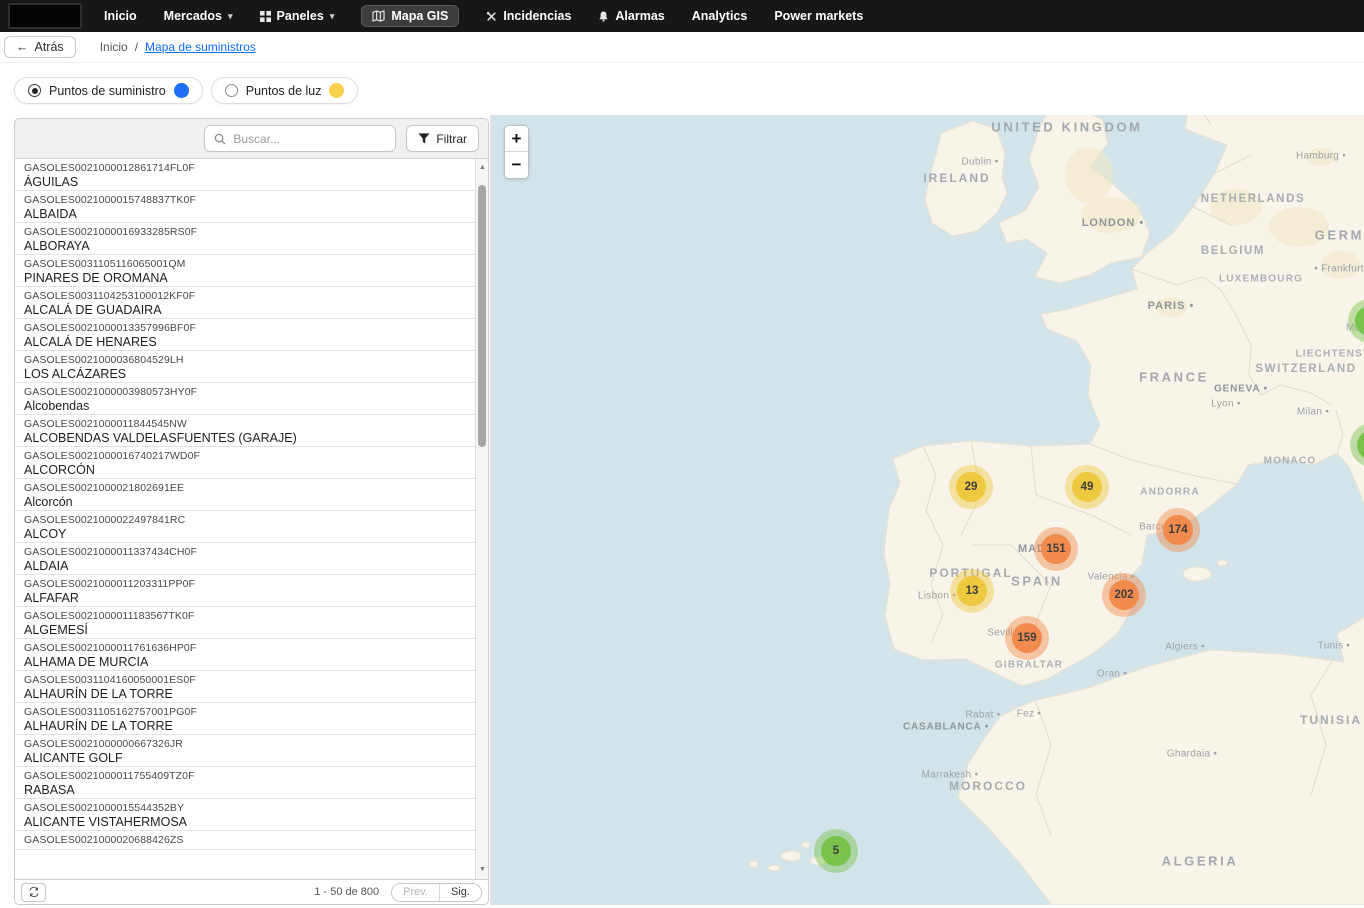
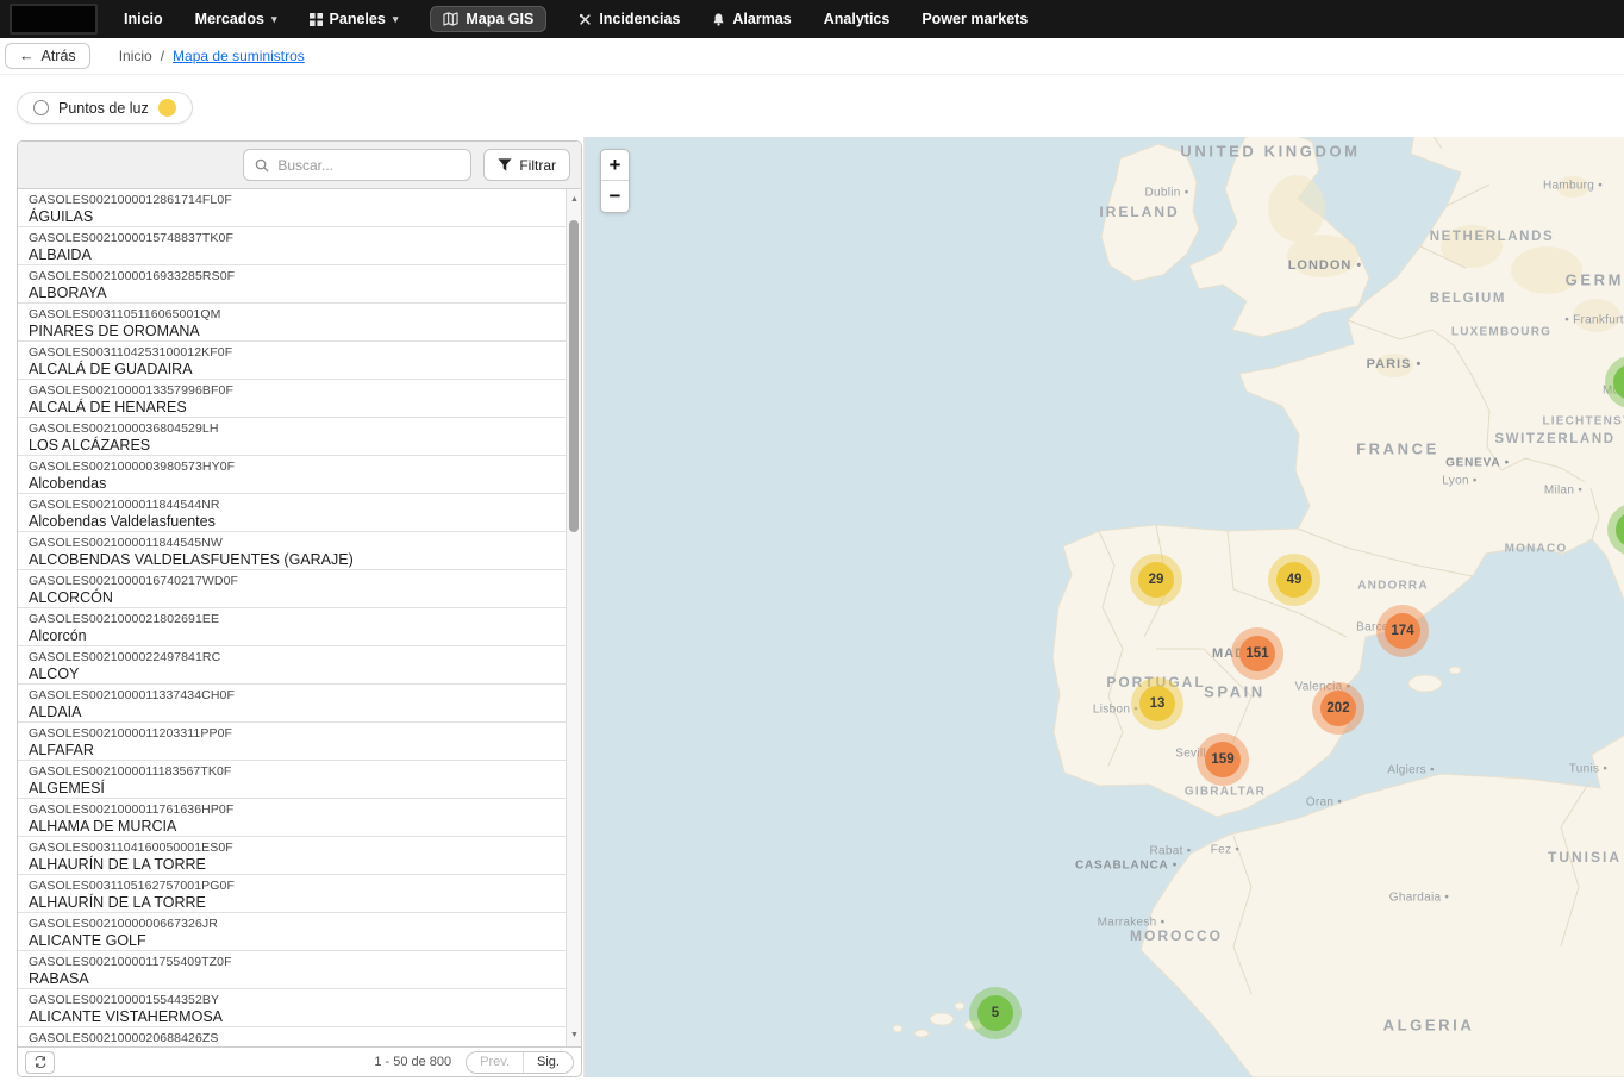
  Inicio
  Mercados
  ▾
  Paneles
  ▾
  Mapa GIS
  Incidencias
  Alarmas
  Analytics
  Power markets
  ←
  Atrás
  Inicio
  /
  Mapa de suministros
- Puntos de suministro
  Puntos de luz
  Buscar...
  Filtrar
  GASOLES0021000012861714FL0F
  ÁGUILAS
  GASOLES0021000015748837TK0F
  ALBAIDA
  GASOLES0021000016933285RS0F
  ALBORAYA
  GASOLES0031105116065001QM
  PINARES DE OROMANA
  GASOLES0031104253100012KF0F
  ALCALÁ DE GUADAIRA
  GASOLES0021000013357996BF0F
  ALCALÁ DE HENARES
  GASOLES0021000036804529LH
  LOS ALCÁZARES
  GASOLES0021000003980573HY0F
  Alcobendas
+ GASOLES0021000011844544NR
+ Alcobendas Valdelasfuentes
  GASOLES0021000011844545NW
  ALCOBENDAS VALDELASFUENTES (GARAJE)
  GASOLES0021000016740217WD0F
  ALCORCÓN
  GASOLES0021000021802691EE
  Alcorcón
  GASOLES0021000022497841RC
  ALCOY
  GASOLES0021000011337434CH0F
  ALDAIA
  GASOLES0021000011203311PP0F
  ALFAFAR
  GASOLES0021000011183567TK0F
  ALGEMESÍ
  GASOLES0021000011761636HP0F
  ALHAMA DE MURCIA
  GASOLES0031104160050001ES0F
  ALHAURÍN DE LA TORRE
  GASOLES0031105162757001PG0F
  ALHAURÍN DE LA TORRE
  GASOLES0021000000667326JR
  ALICANTE GOLF
  GASOLES0021000011755409TZ0F
  RABASA
  GASOLES0021000015544352BY
  ALICANTE VISTAHERMOSA
  GASOLES0021000020688426ZS
  1 - 50 de 800
  Prev.
  Sig.
  UNITED KINGDOM
  Dublin •
  IRELAND
  Hamburg •
  NETHERLANDS
  LONDON •
  BELGIUM
  • Frankfurt
  LUXEMBOURG
  PARIS •
  FRANCE
  GENEVA •
  Lyon •
  SWITZERLAND
  Milan •
  MONACO
  ANDORRA
  SPAIN
  PORTUGAL
  Lisbon •
  Valencia •
  Sevil
  GIBRALTAR
  Rabat •
  Fez •
  CASABLANCA •
  Marrakesh •
  MOROCCO
  Oran •
  Algiers •
  Tunis •
  TUNISIA
  Ghardaia •
  ALGERIA
  29
  49
  174
  151
  13
  202
  159
  5
  + −
